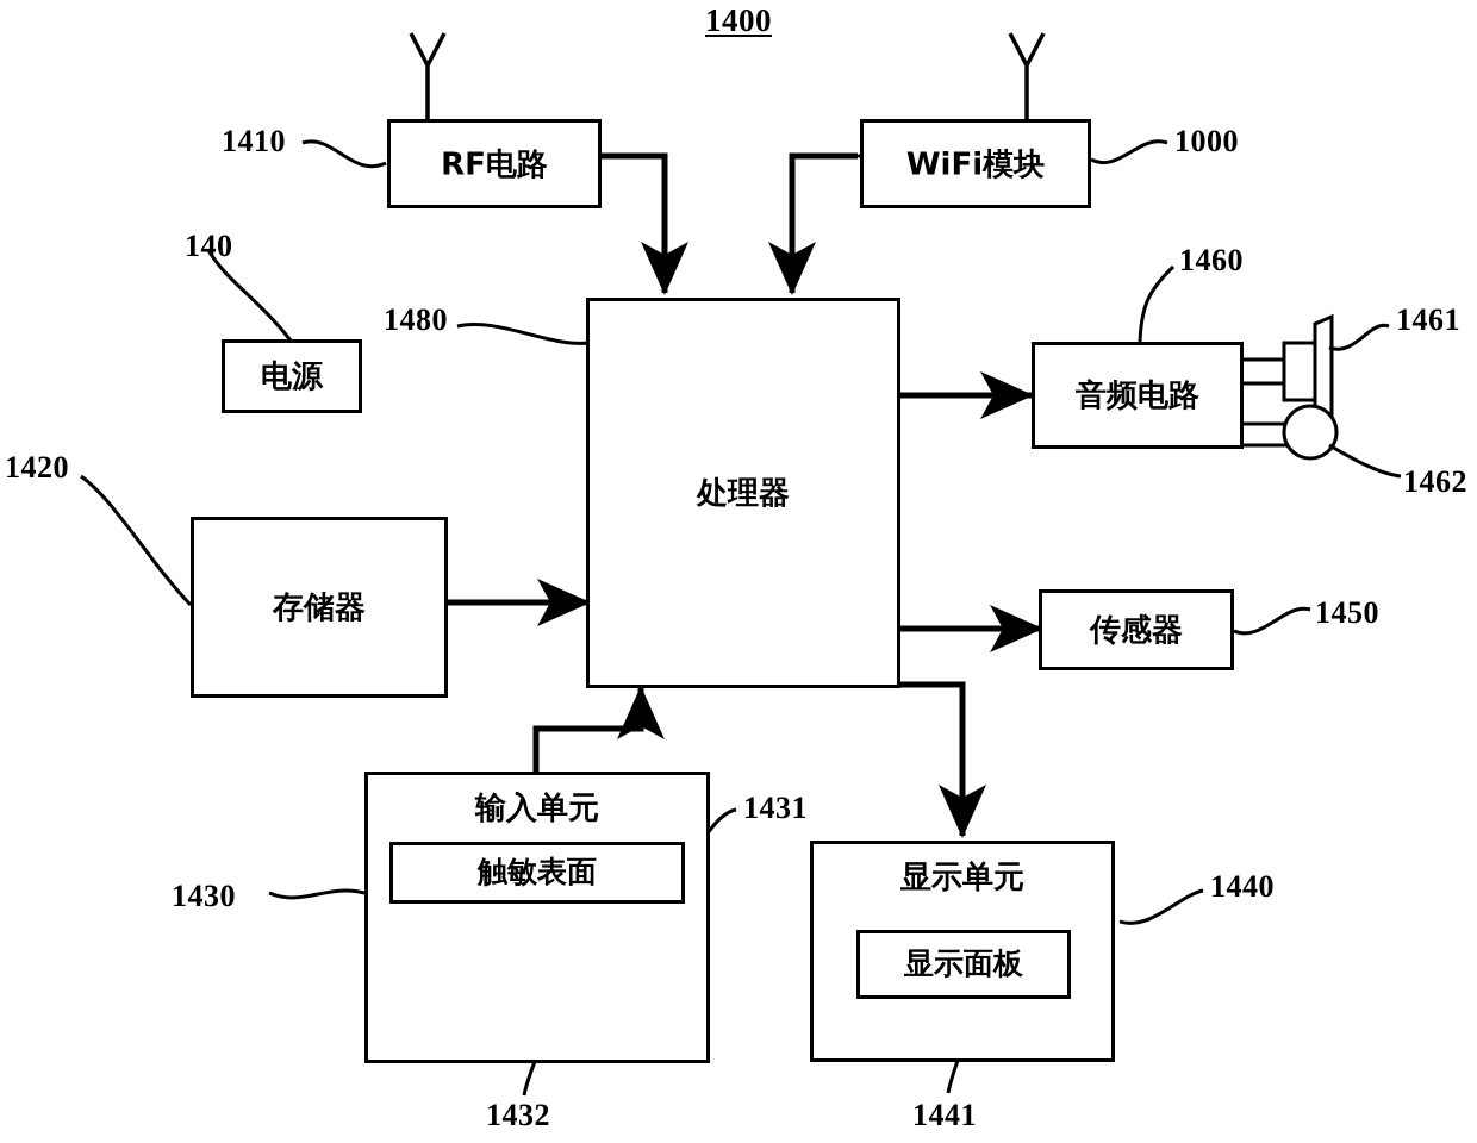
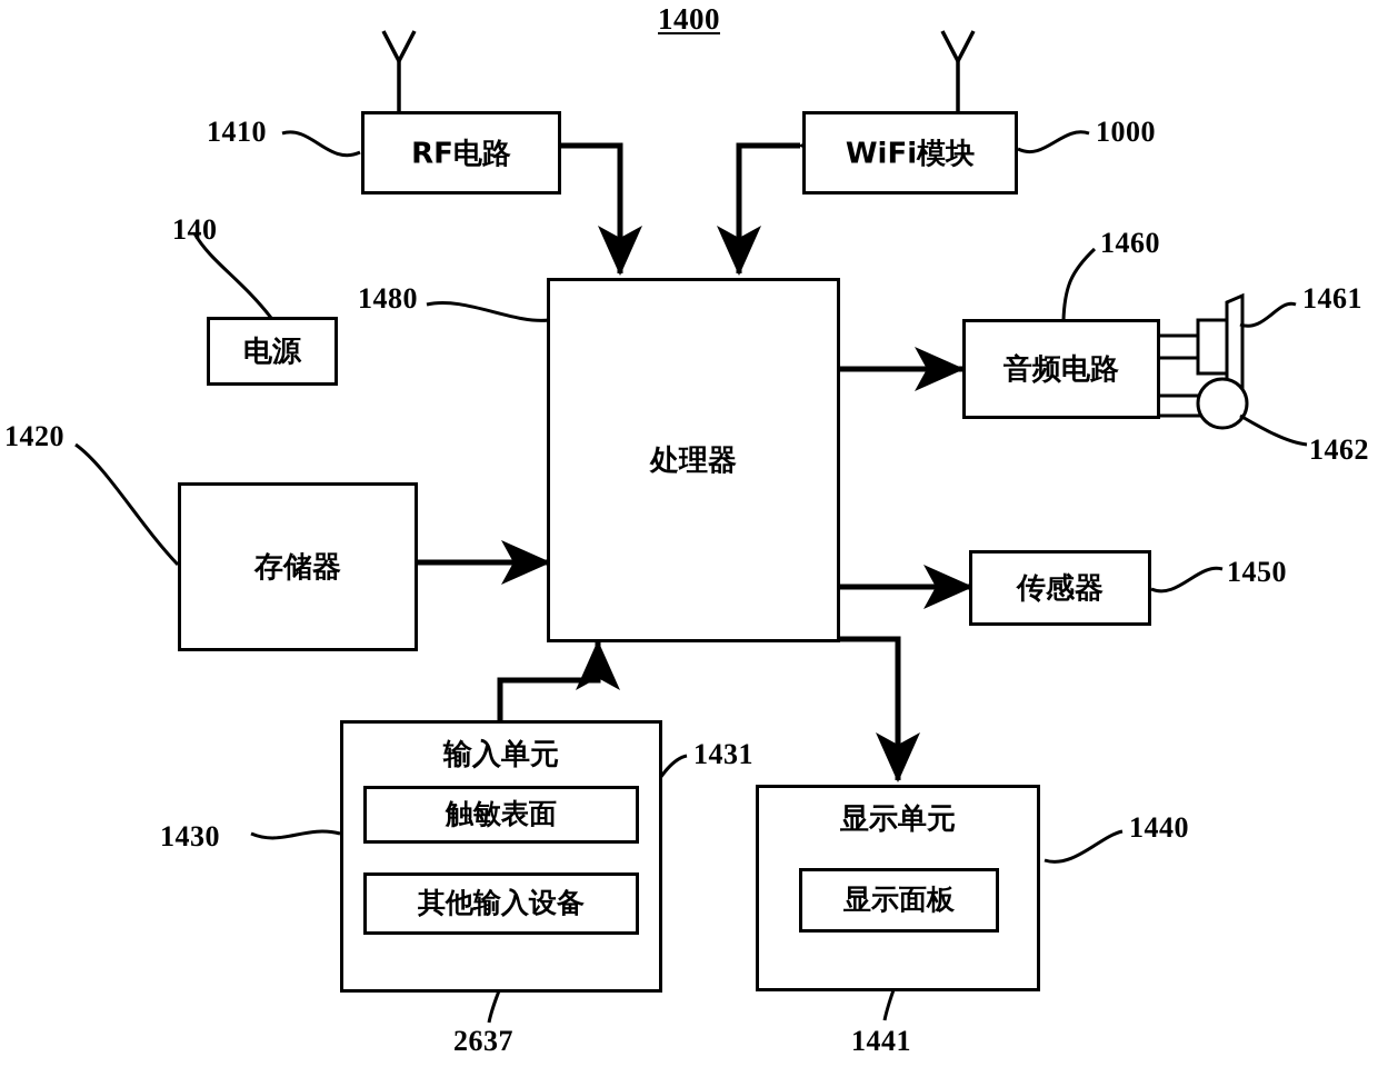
  1400
  RF电路
  WiFi模块
  电源
  处理器
  音频电路
  存储器
  传感器
  输入单元
  触敏表面
+ 其他输入设备
  显示单元
  显示面板
  1410
  1000
  140
  1480
  1460
  1461
  1462
  1420
  1450
  1430
  1431
- 1432
+ 2637
  1440
  1441
